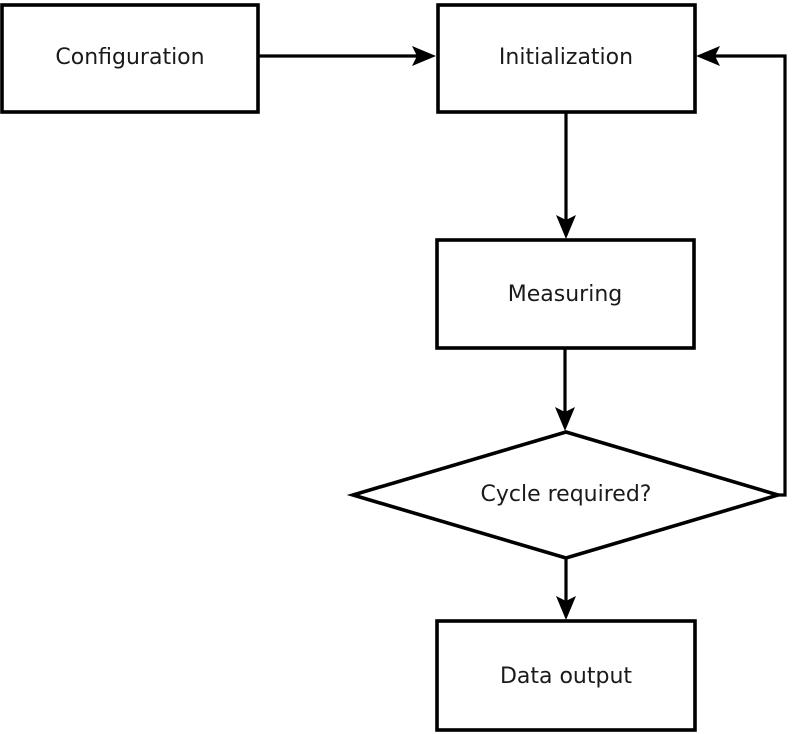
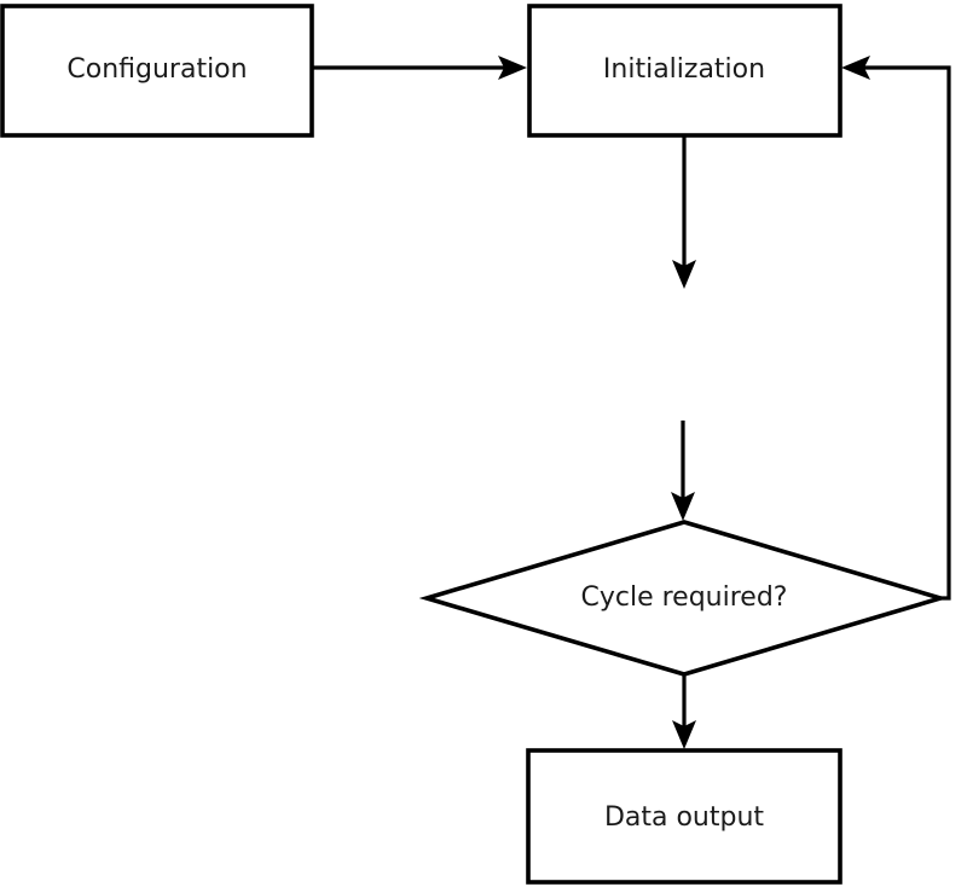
  Configuration
  Initialization
- Measuring
  Cycle required?
  Data output
